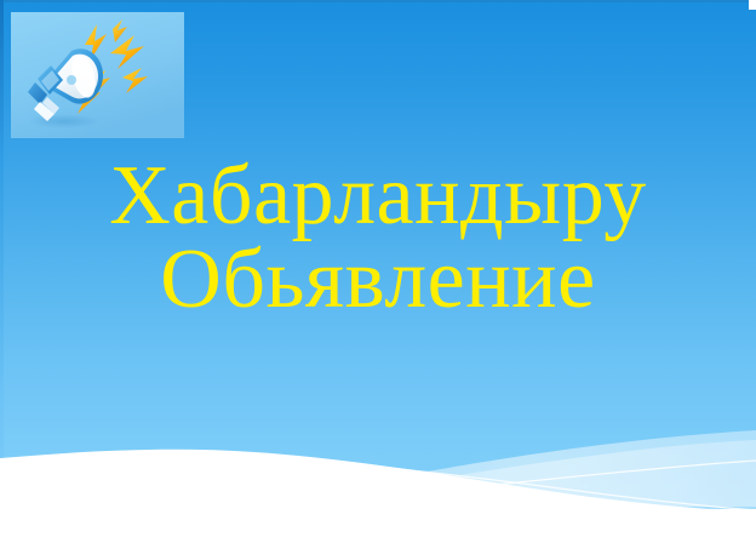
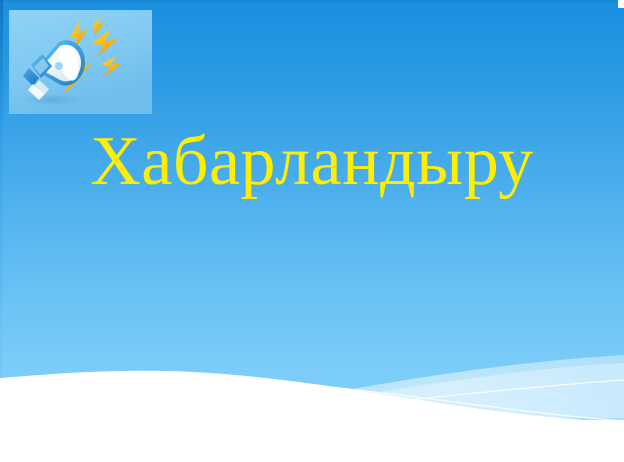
  Хабарландыру
- Обьявление
